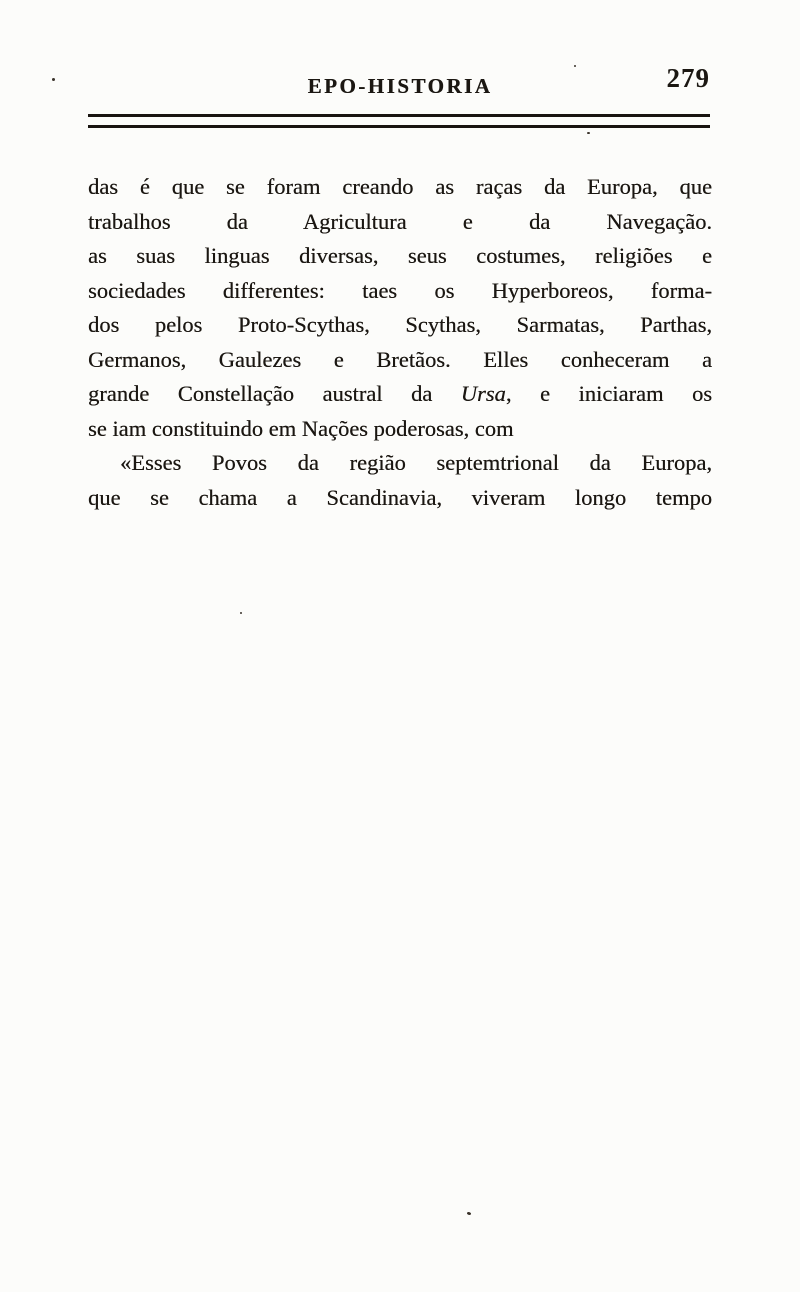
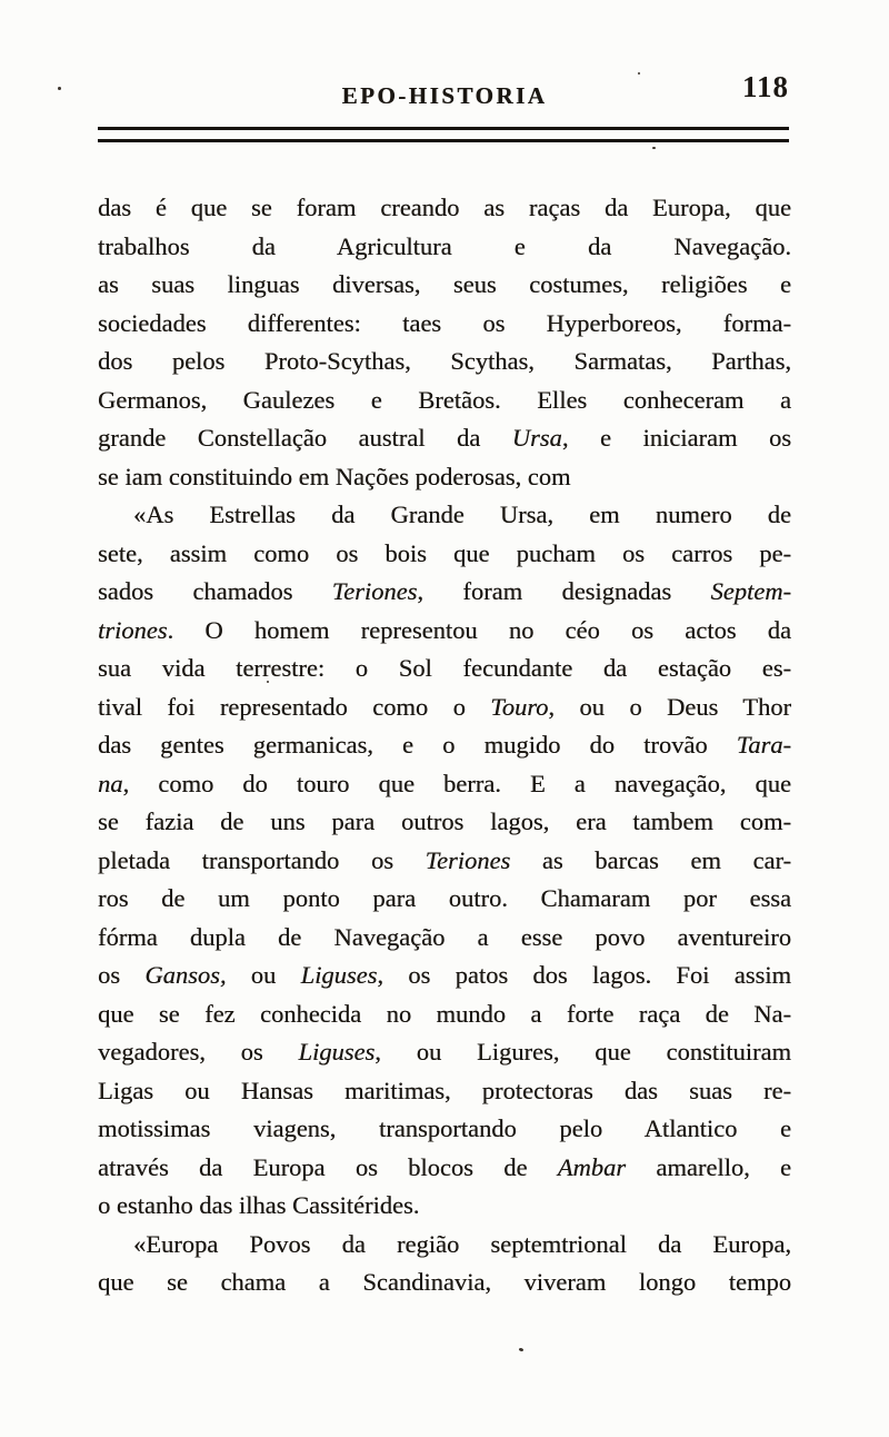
  EPO-HISTORIA
- 279
+ 118
  das é que se foram creando as raças da Europa, que
  trabalhos da Agricultura e da Navegação.
  as suas linguas diversas, seus costumes, religiões e
  sociedades differentes: taes os Hyperboreos, forma-
  dos pelos Proto-Scythas, Scythas, Sarmatas, Parthas,
  Germanos, Gaulezes e Bretãos. Elles conheceram a
  grande Constellação austral da Ursa, e iniciaram os
  se iam constituindo em Nações poderosas, com
+ «As Estrellas da Grande Ursa, em numero de
+ sete, assim como os bois que pucham os carros pe-
+ sados chamados Teriones, foram designadas Septem-
+ triones. O homem representou no céo os actos da
+ sua vida terrestre: o Sol fecundante da estação es-
+ tival foi representado como o Touro, ou o Deus Thor
+ das gentes germanicas, e o mugido do trovão Tara-
+ na, como do touro que berra. E a navegação, que
+ se fazia de uns para outros lagos, era tambem com-
+ pletada transportando os Teriones as barcas em car-
+ ros de um ponto para outro. Chamaram por essa
+ fórma dupla de Navegação a esse povo aventureiro
+ os Gansos, ou Liguses, os patos dos lagos. Foi assim
+ que se fez conhecida no mundo a forte raça de Na-
+ vegadores, os Liguses, ou Ligures, que constituiram
+ Ligas ou Hansas maritimas, protectoras das suas re-
+ motissimas viagens, transportando pelo Atlantico e
+ através da Europa os blocos de Ambar amarello, e
+ o estanho das ilhas Cassitérides.
- «Esses Povos da região septemtrional da Europa,
+ «Europa Povos da região septemtrional da Europa,
  que se chama a Scandinavia, viveram longo tempo
